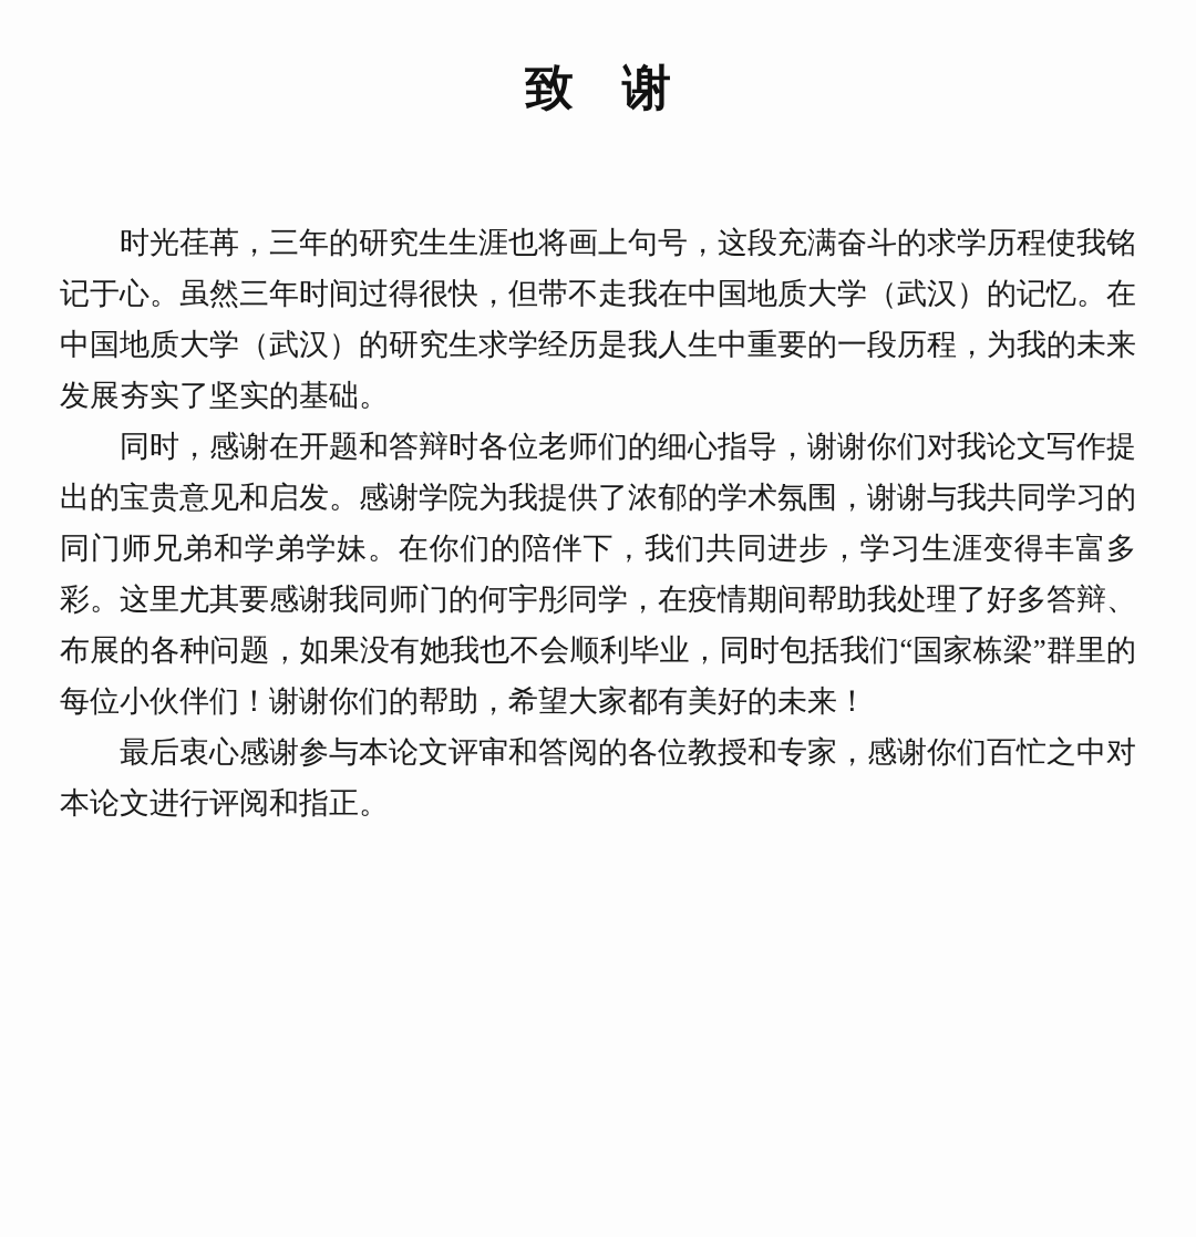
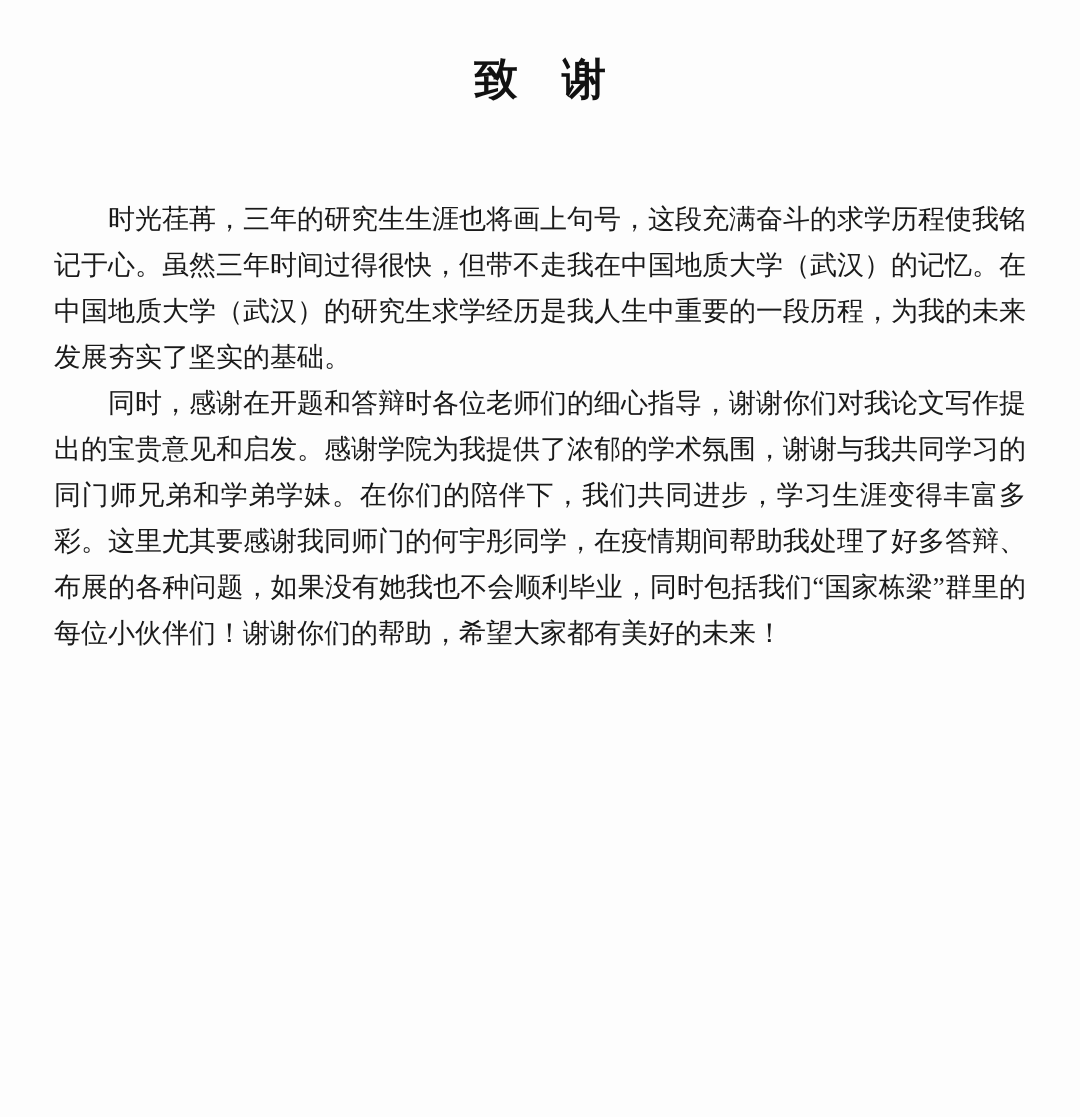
  致 谢
  时光荏苒，三年的研究生生涯也将画上句号，这段充满奋斗的求学历程使我铭记于心。虽然三年时间过得很快，但带不走我在中国地质大学（武汉）的记忆。在中国地质大学（武汉）的研究生求学经历是我人生中重要的一段历程，为我的未来发展夯实了坚实的基础。
  同时，感谢在开题和答辩时各位老师们的细心指导，谢谢你们对我论文写作提出的宝贵意见和启发。感谢学院为我提供了浓郁的学术氛围，谢谢与我共同学习的同门师兄弟和学弟学妹。在你们的陪伴下，我们共同进步，学习生涯变得丰富多彩。这里尤其要感谢我同师门的何宇彤同学，在疫情期间帮助我处理了好多答辩、布展的各种问题，如果没有她我也不会顺利毕业，同时包括我们“国家栋梁”群里的每位小伙伴们！谢谢你们的帮助，希望大家都有美好的未来！
- 最后衷心感谢参与本论文评审和答阅的各位教授和专家，感谢你们百忙之中对本论文进行评阅和指正。
